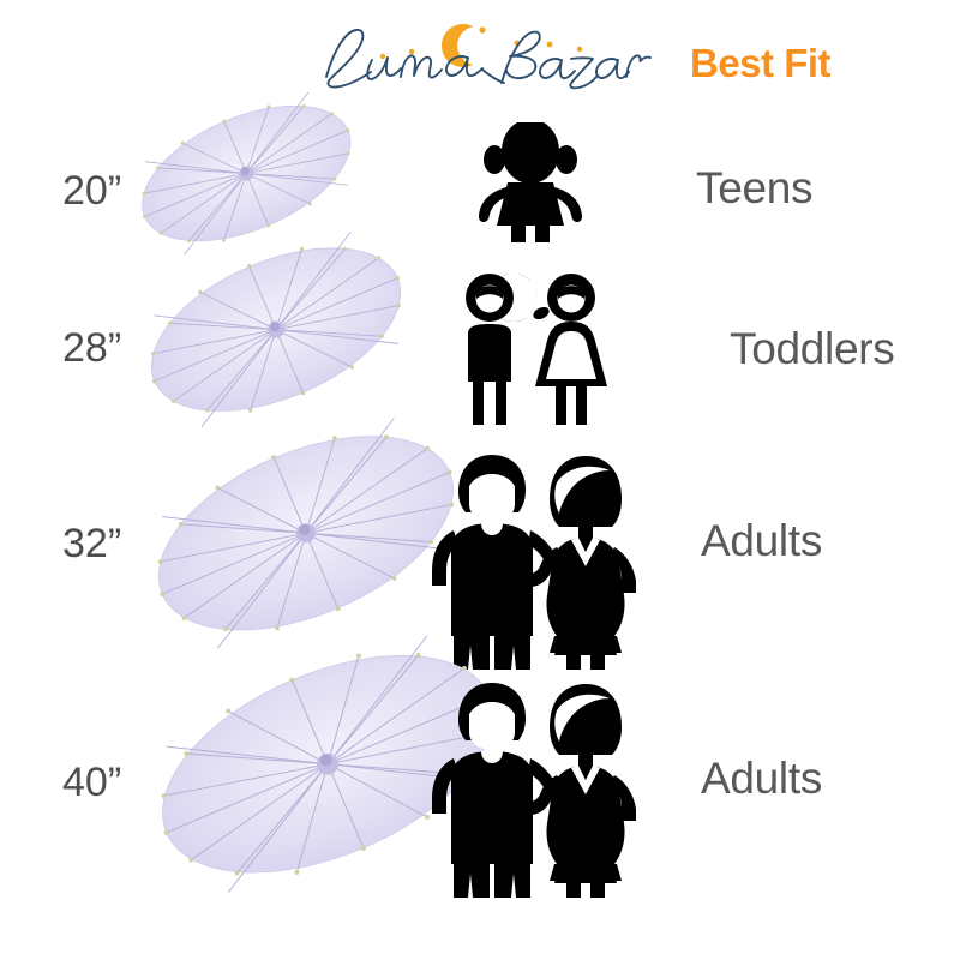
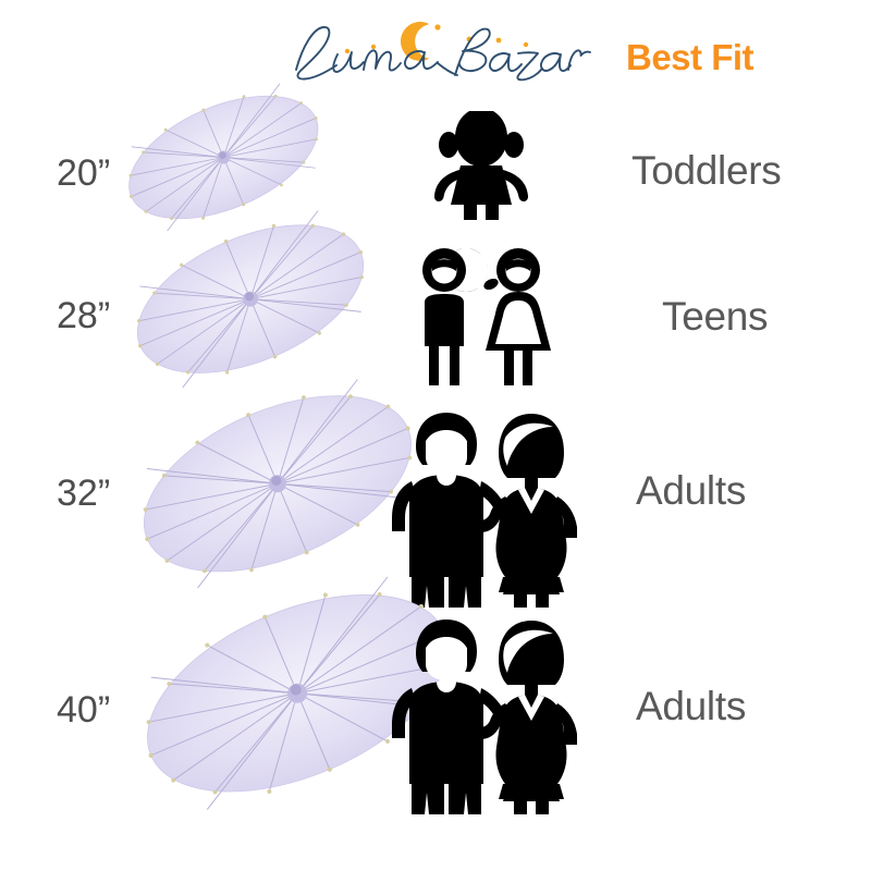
  Best Fit
  20”
- Teens
+ Toddlers
  28”
- Toddlers
+ Teens
  32”
  Adults
  40”
  Adults
